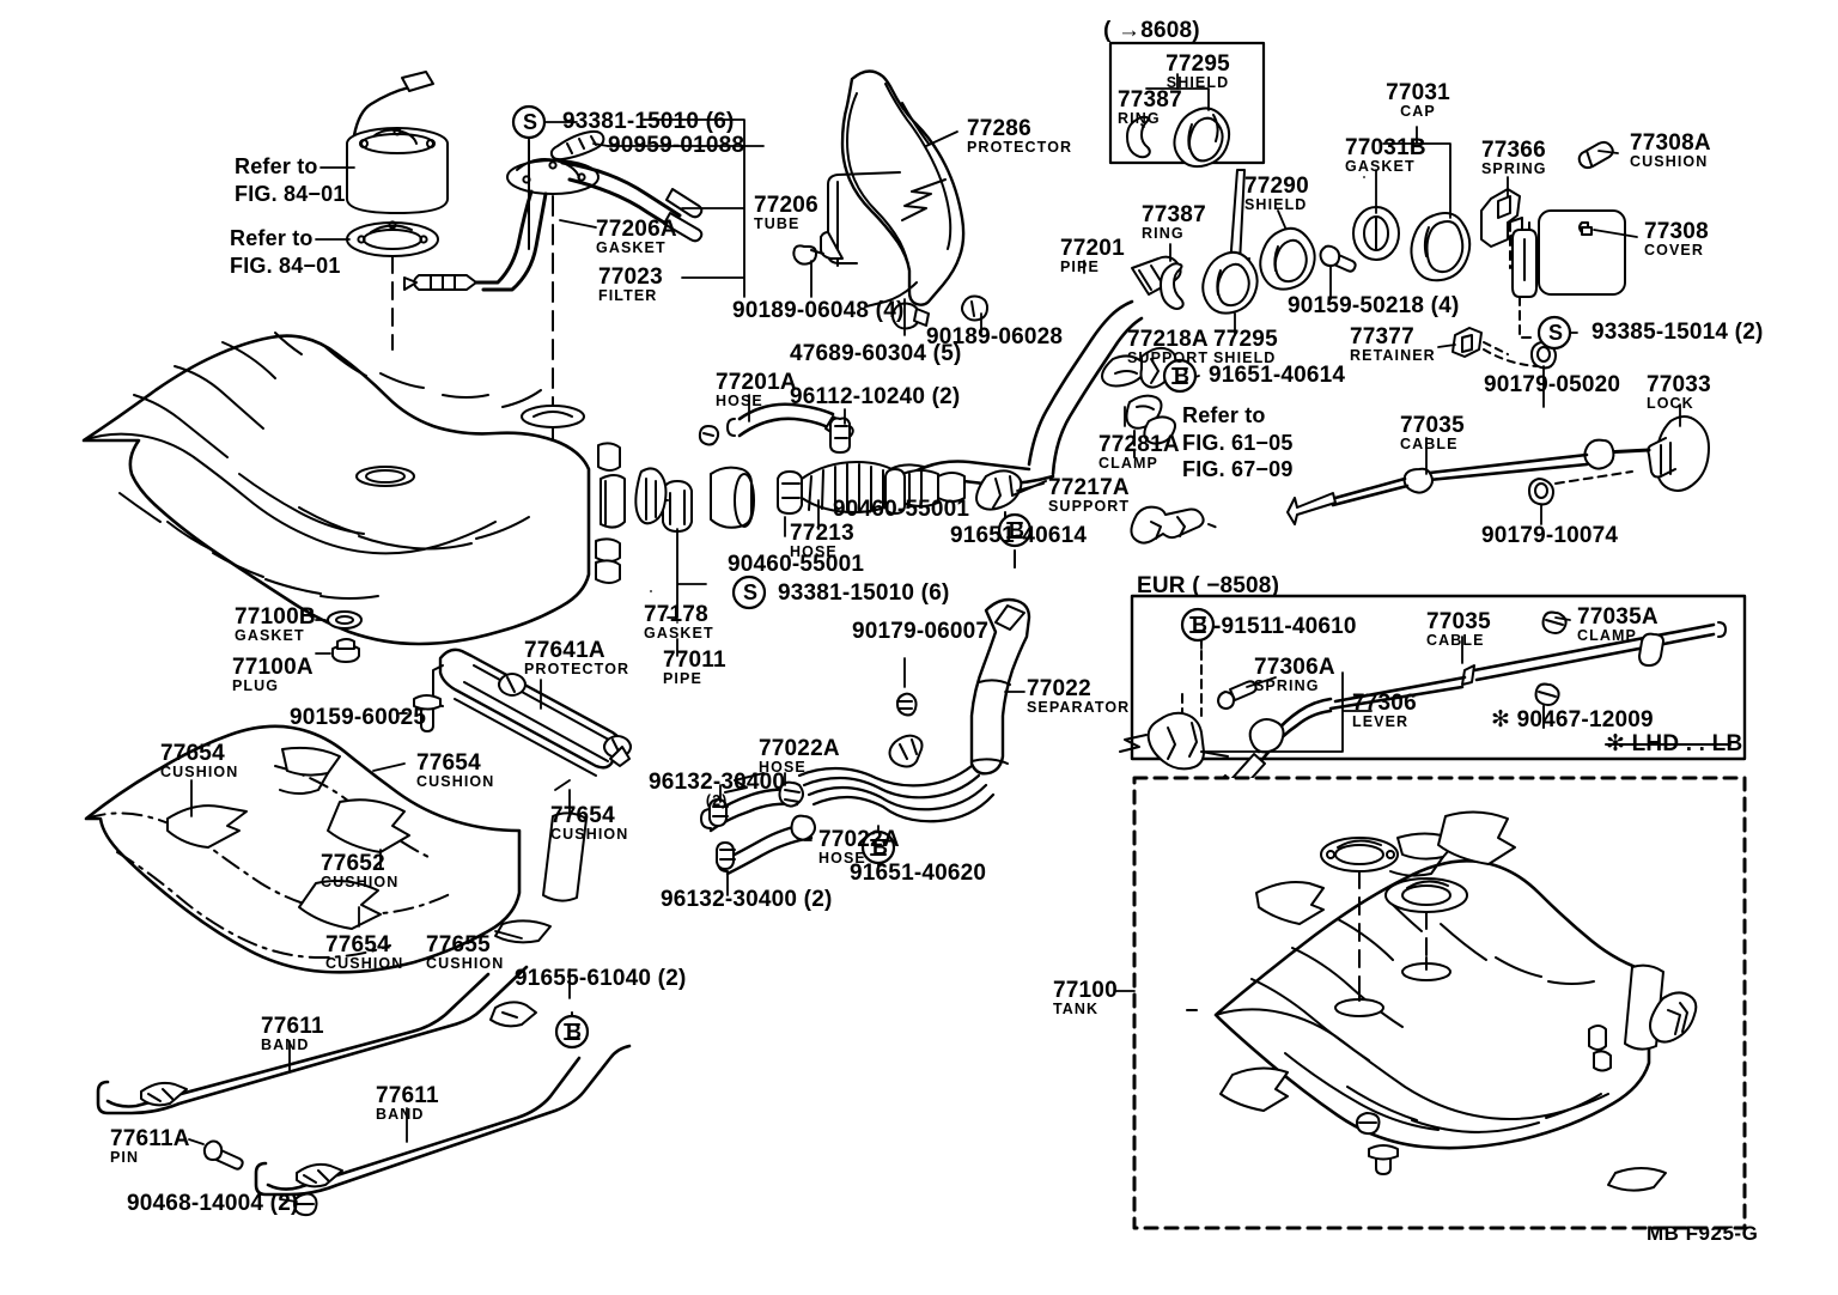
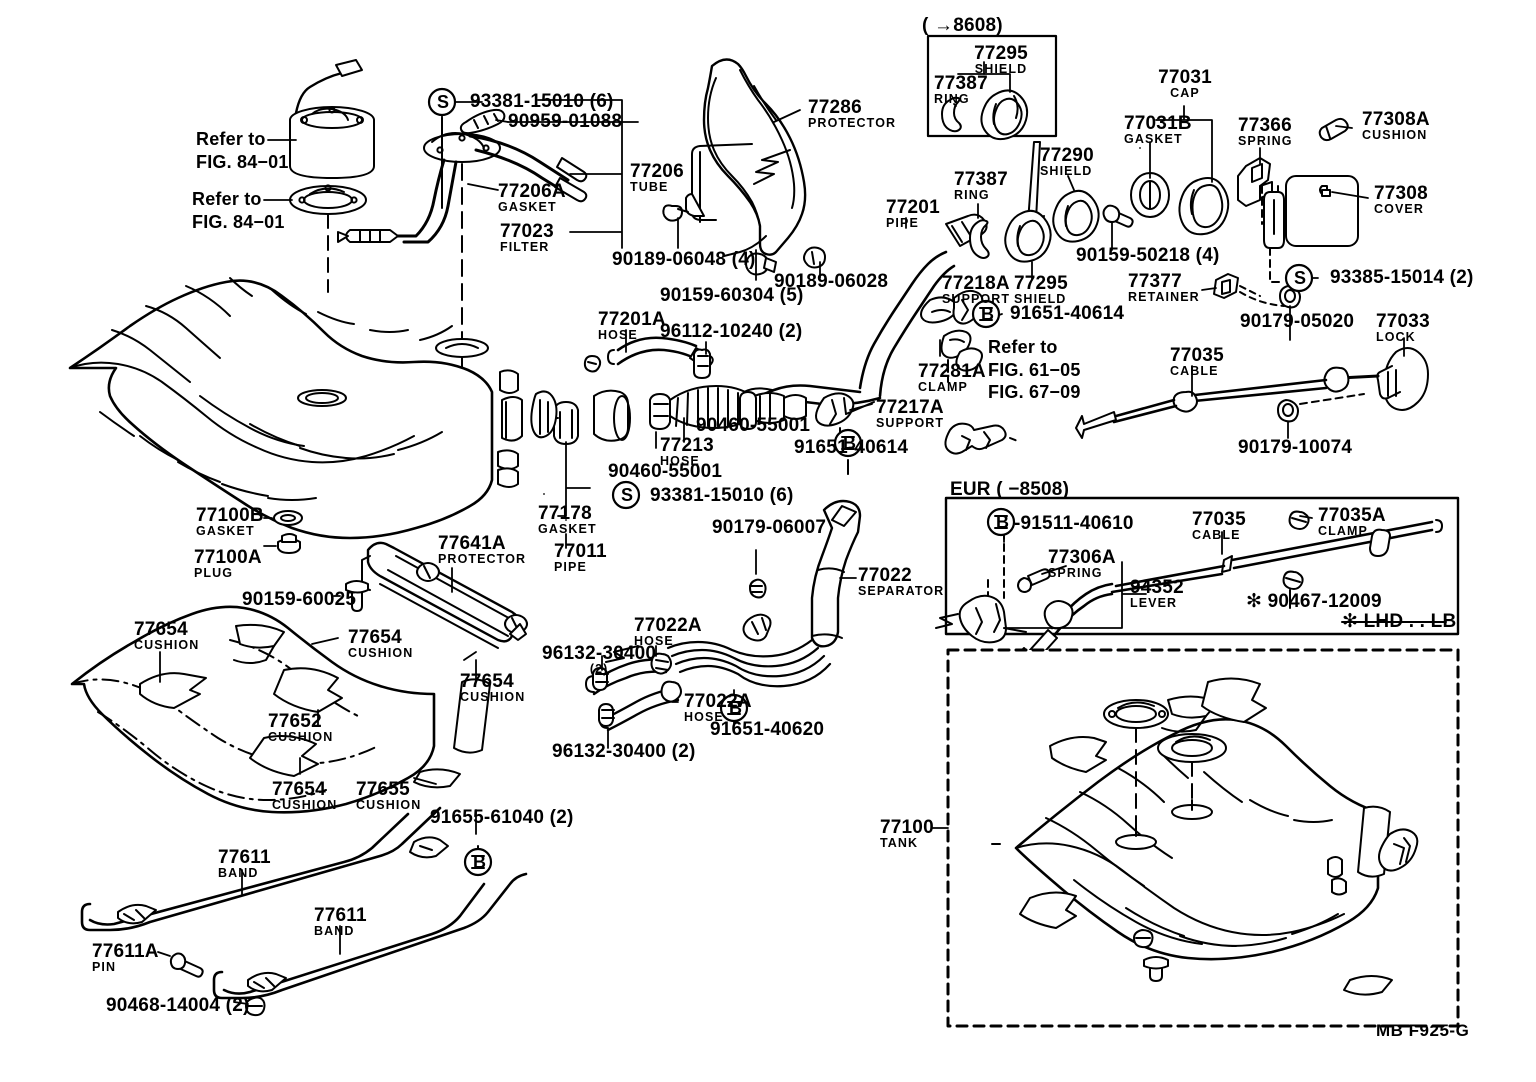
  Refer to
  FIG. 84−01
  Refer to
  FIG. 84−01
  93381-15010 (6)
  90959-01088
  77206
  TUBE
  77206A
  GASKET
  77023
  FILTER
  77286
  PROTECTOR
  90189-06048 (4)
  90189-06028
- 47689-60304 (5)
+ 90159-60304 (5)
  77201
  PIPE
  ( →8608)
  77295
  SHIELD
  77387
  RING
  77387
  RING
  77290
  SHIELD
  77295
  SHIELD
  77218A
  SUPPORT
  90159-50218 (4)
  77031
  CAP
  77031B
  GASKET
  77377
  RETAINER
  77366
  SPRING
  77308A
  CUSHION
  77308
  COVER
  93385-15014 (2)
  91651-40614
  90179-05020
  77033
  LOCK
  77035
  CABLE
  90179-10074
  77201A
  HOSE
  96112-10240 (2)
  77281A
  CLAMP
  77217A
  SUPPORT
  90460-55001
  77213
  HOSE
  90460-55001
  91651-40614
  93381-15010 (6)
  Refer to
  FIG. 61−05
  FIG. 67−09
  77100B
  GASKET
  77100A
  PLUG
  77178
  GASKET
  77011
  PIPE
  77641A
  PROTECTOR
  90159-60025
  90179-06007
  77022
  SEPARATOR
  77022A
  HOSE
  77022A
  HOSE
  96132-30400
  (2)
  96132-30400 (2)
  91651-40620
  77654
  CUSHION
  77654
  CUSHION
  77654
  CUSHION
  77652
  CUSHION
  77654
  CUSHION
  77655
  CUSHION
  91655-61040 (2)
  77611
  BAND
  77611
  BAND
  77611A
  PIN
  90468-14004 (2)
  EUR ( −8508)
  -91511-40610
  77306A
  SPRING
- 77306
+ 94352
  LEVER
  77035
  CABLE
  77035A
  CLAMP
  ✻ 90467-12009
  ✻ LHD . . LB
  77100
  TANK
  MB F925-G
  S
  S
  S
  B
  B
  B
  B
  B
